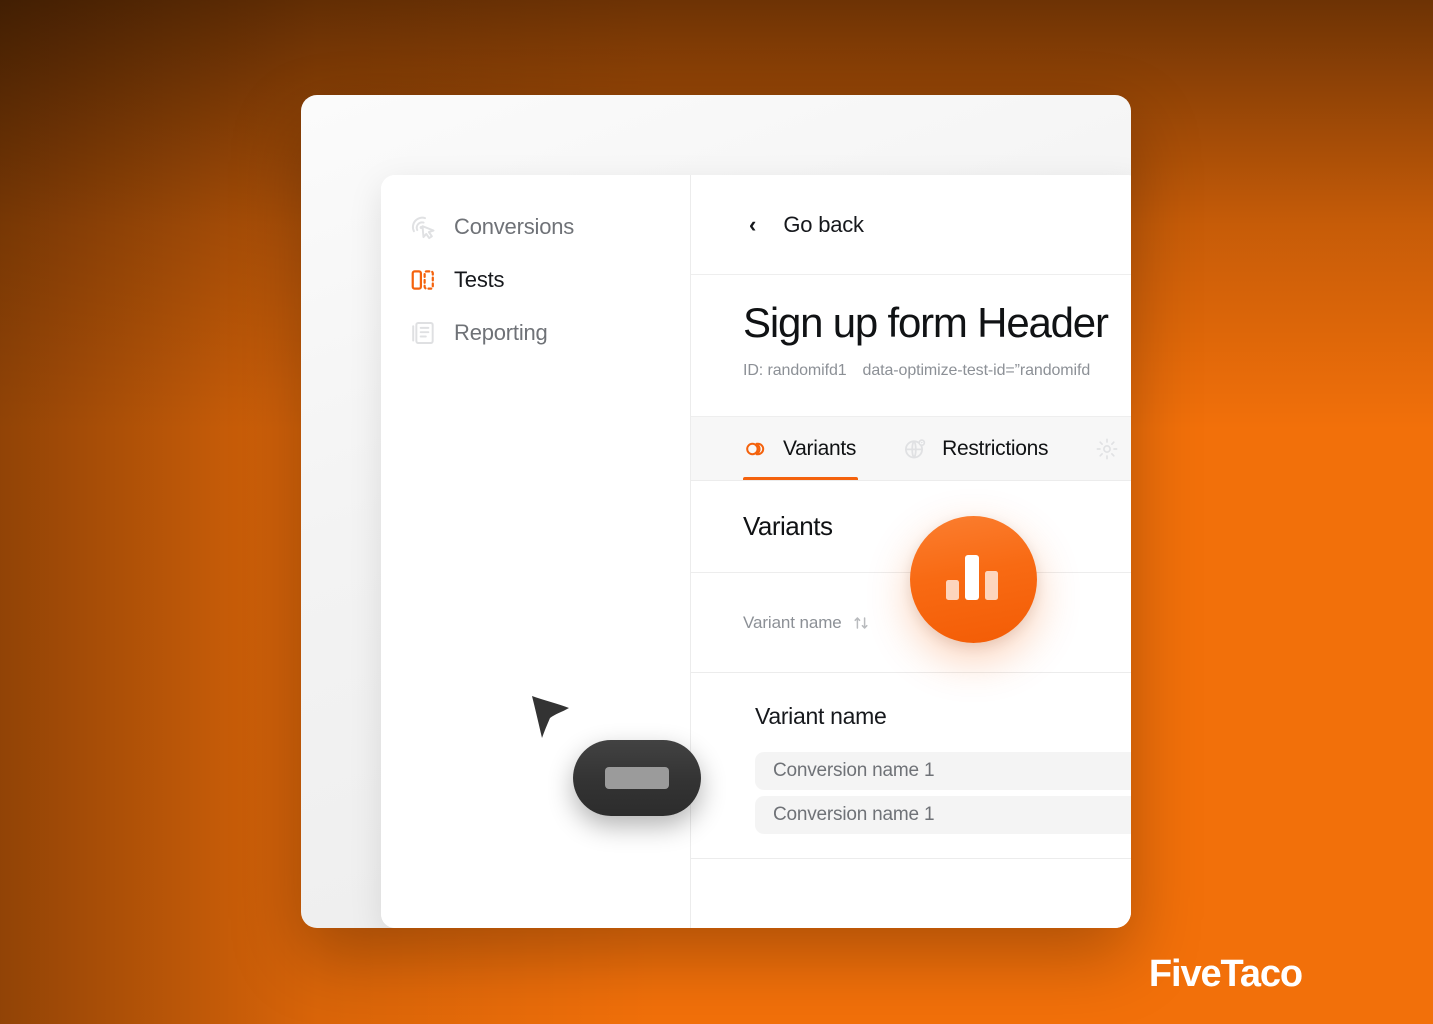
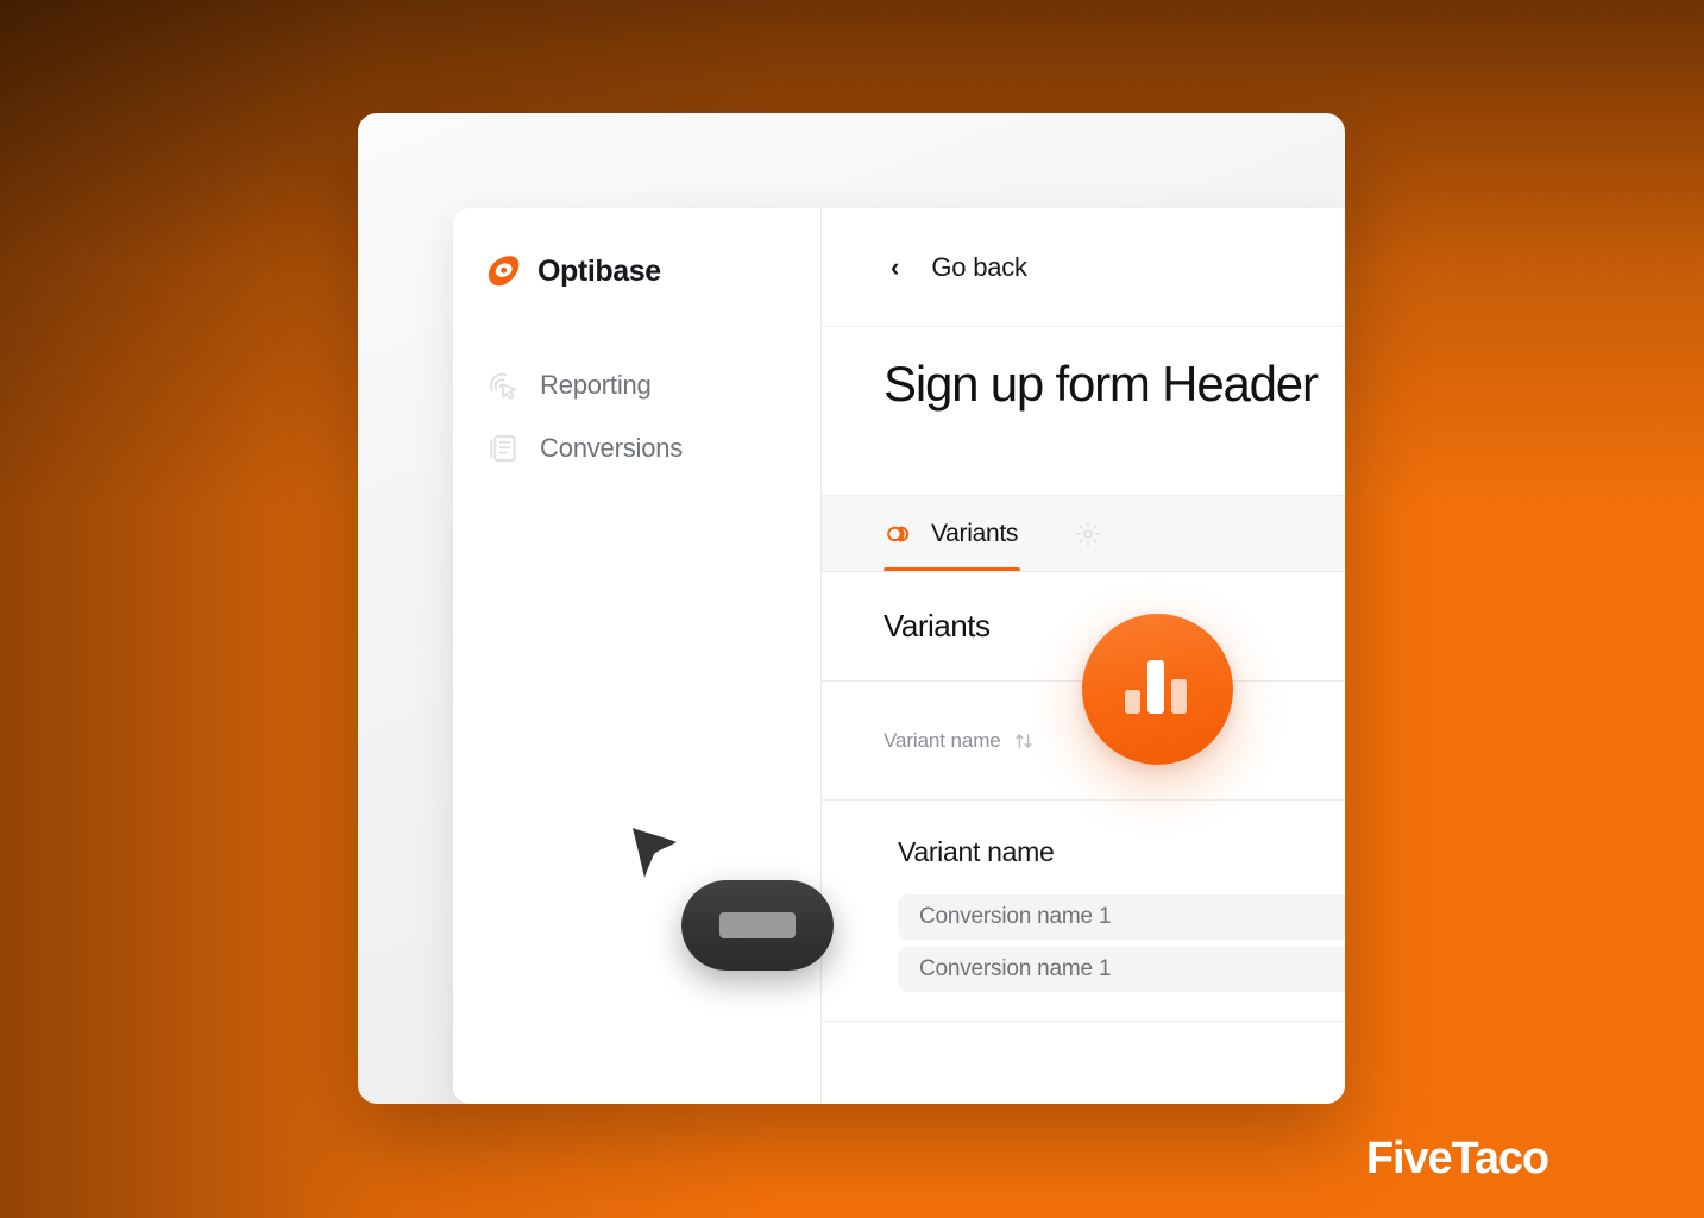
+ Optibase
- Conversions
+ Reporting
- Tests
- Reporting
+ Conversions
  ‹
  Go back
  Sign up form Header
- ID: randomifd1
- data-optimize-test-id=”randomifd
  Variants
- Restrictions
  Variants
  Variant name
  Variant name
  Conversion name 1
  Conversion name 1
  FiveTaco
